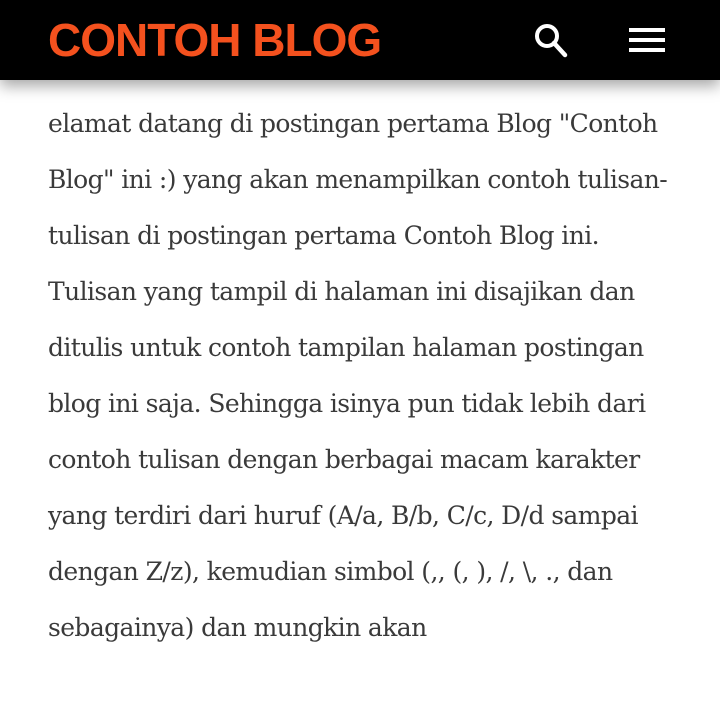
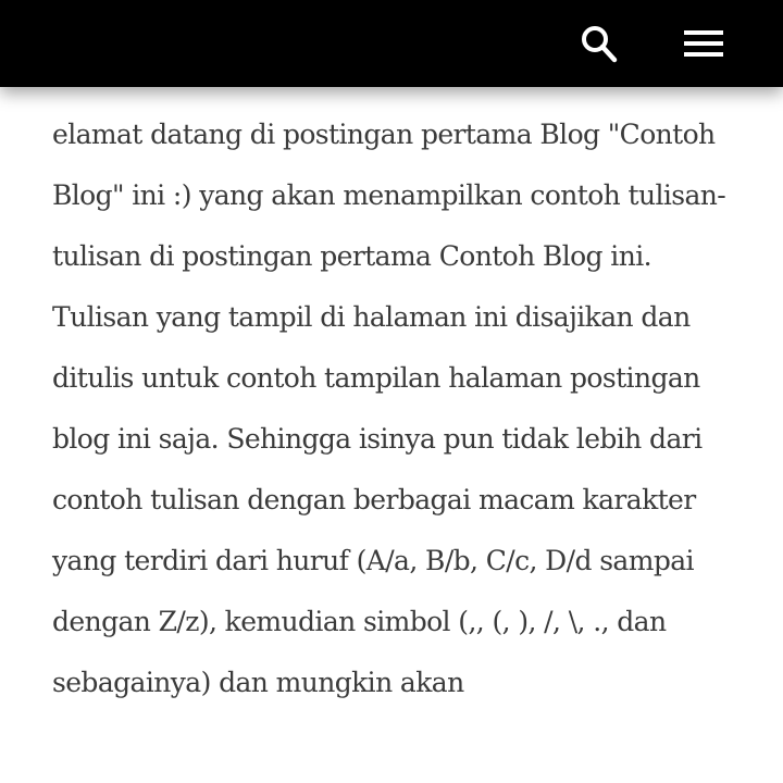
- CONTOH BLOG
  elamat datang di postingan pertama Blog "Contoh Blog" ini :) yang akan menampilkan contoh tulisan-tulisan di postingan pertama Contoh Blog ini. Tulisan yang tampil di halaman ini disajikan dan ditulis untuk contoh tampilan halaman postingan blog ini saja. Sehingga isinya pun tidak lebih dari contoh tulisan dengan berbagai macam karakter yang terdiri dari huruf (A/a, B/b, C/c, D/d sampai dengan Z/z), kemudian simbol (,, (, ), /, \, ., dan sebagainya) dan mungkin akan
